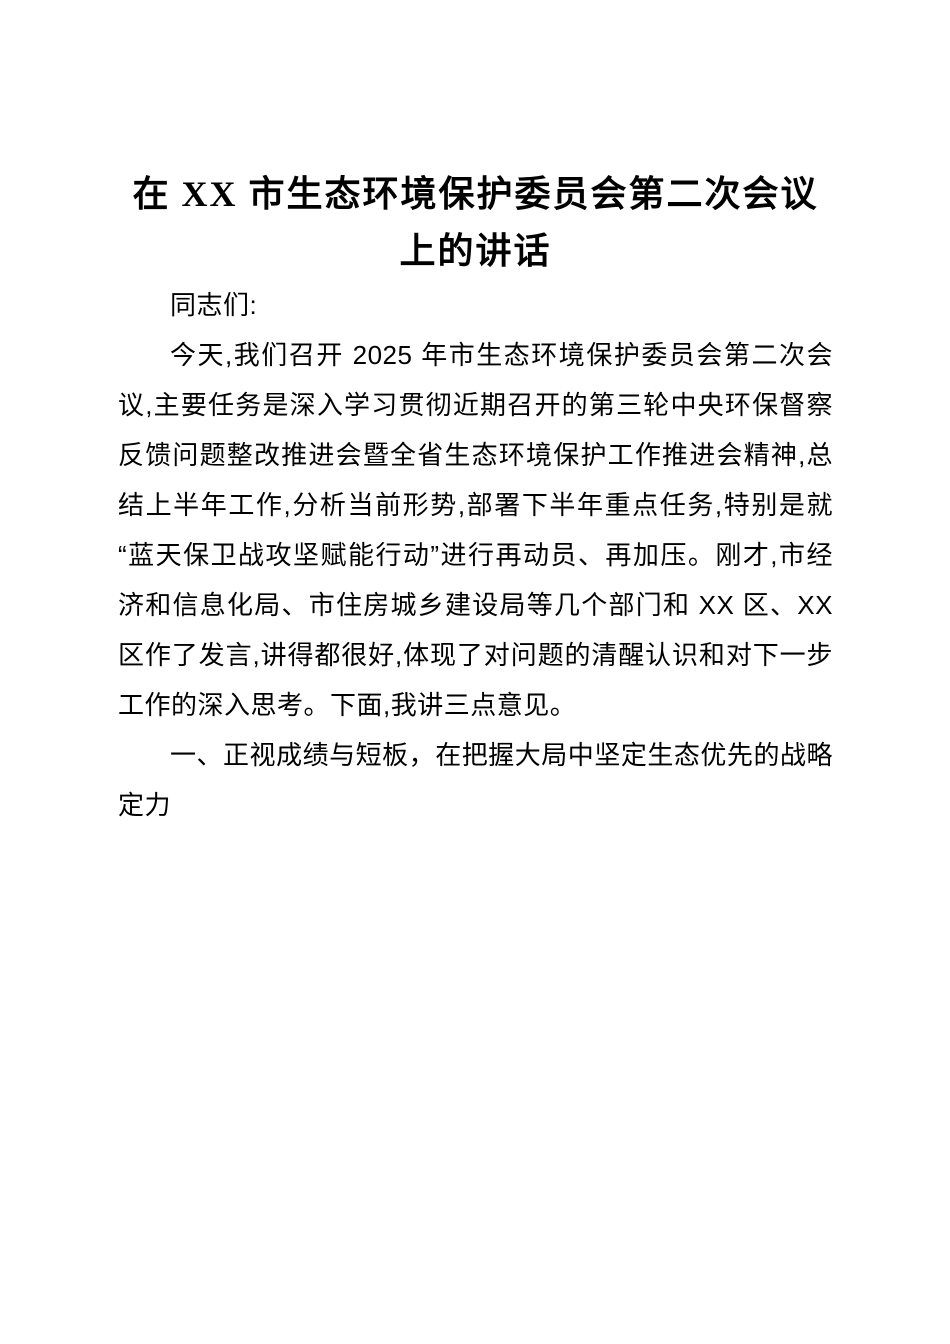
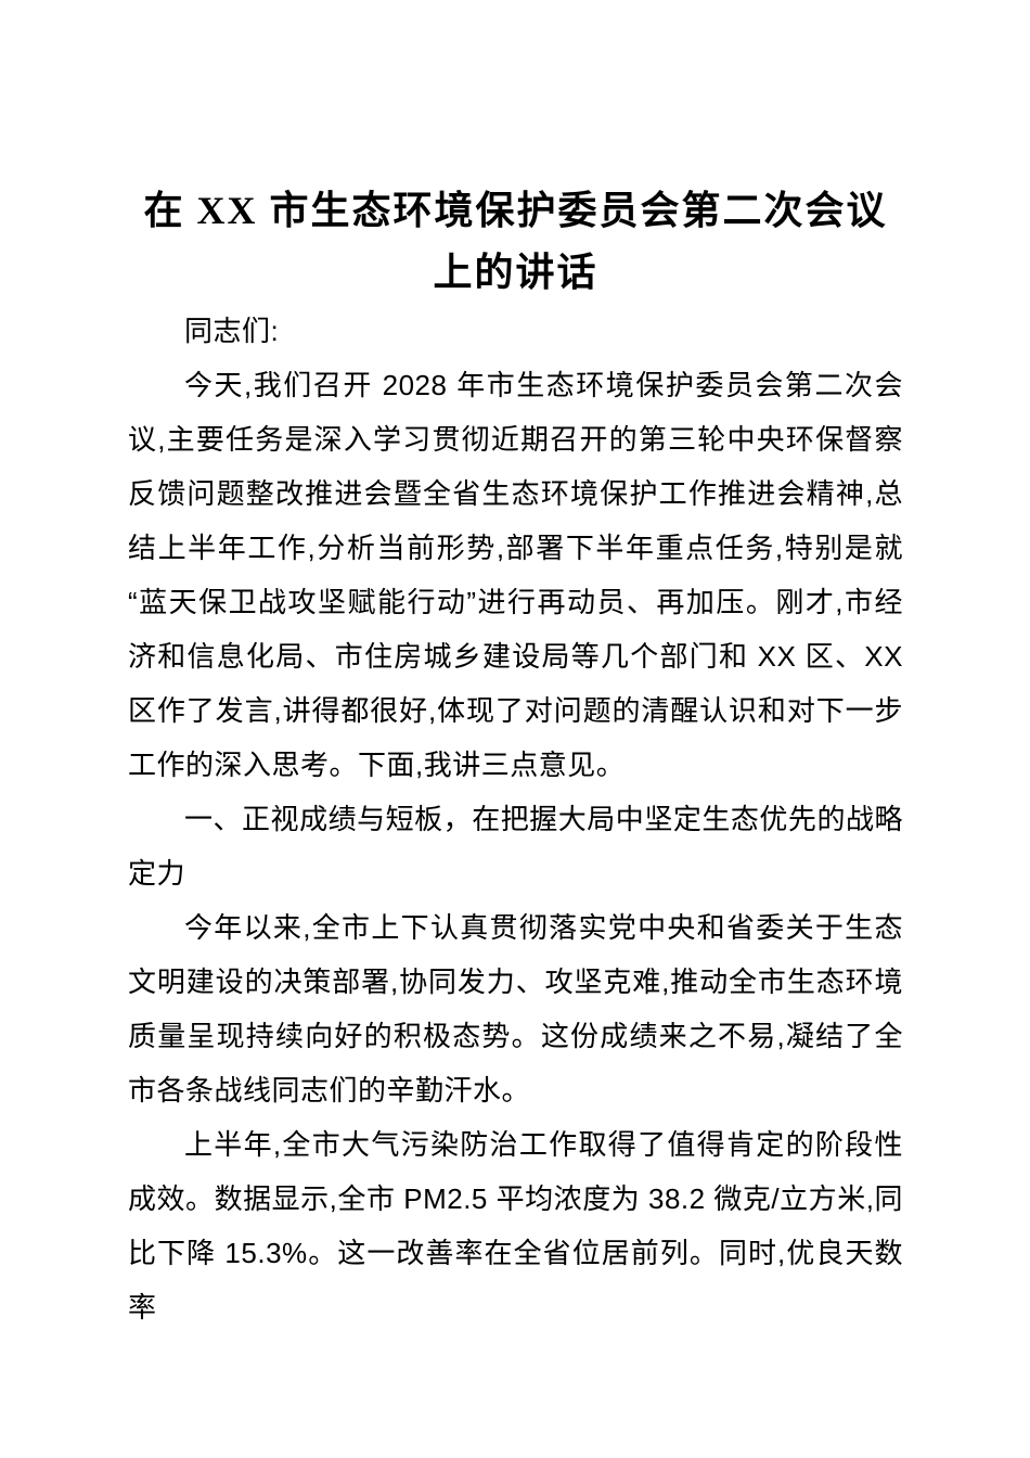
  在 XX 市生态环境保护委员会第二次会议上的讲话
  同志们:
- 今天,我们召开 2025 年市生态环境保护委员会第二次会议,主要任务是深入学习贯彻近期召开的第三轮中央环保督察反馈问题整改推进会暨全省生态环境保护工作推进会精神,总结上半年工作,分析当前形势,部署下半年重点任务,特别是就“蓝天保卫战攻坚赋能行动”进行再动员、再加压。刚才,市经济和信息化局、市住房城乡建设局等几个部门和 XX 区、XX 区作了发言,讲得都很好,体现了对问题的清醒认识和对下一步工作的深入思考。下面,我讲三点意见。
+ 今天,我们召开 2028 年市生态环境保护委员会第二次会议,主要任务是深入学习贯彻近期召开的第三轮中央环保督察反馈问题整改推进会暨全省生态环境保护工作推进会精神,总结上半年工作,分析当前形势,部署下半年重点任务,特别是就“蓝天保卫战攻坚赋能行动”进行再动员、再加压。刚才,市经济和信息化局、市住房城乡建设局等几个部门和 XX 区、XX 区作了发言,讲得都很好,体现了对问题的清醒认识和对下一步工作的深入思考。下面,我讲三点意见。
  一、正视成绩与短板，在把握大局中坚定生态优先的战略定力
+ 今年以来,全市上下认真贯彻落实党中央和省委关于生态文明建设的决策部署,协同发力、攻坚克难,推动全市生态环境质量呈现持续向好的积极态势。这份成绩来之不易,凝结了全市各条战线同志们的辛勤汗水。
+ 上半年,全市大气污染防治工作取得了值得肯定的阶段性成效。数据显示,全市 PM2.5 平均浓度为 38.2 微克/立方米,同比下降 15.3%。这一改善率在全省位居前列。同时,优良天数率
